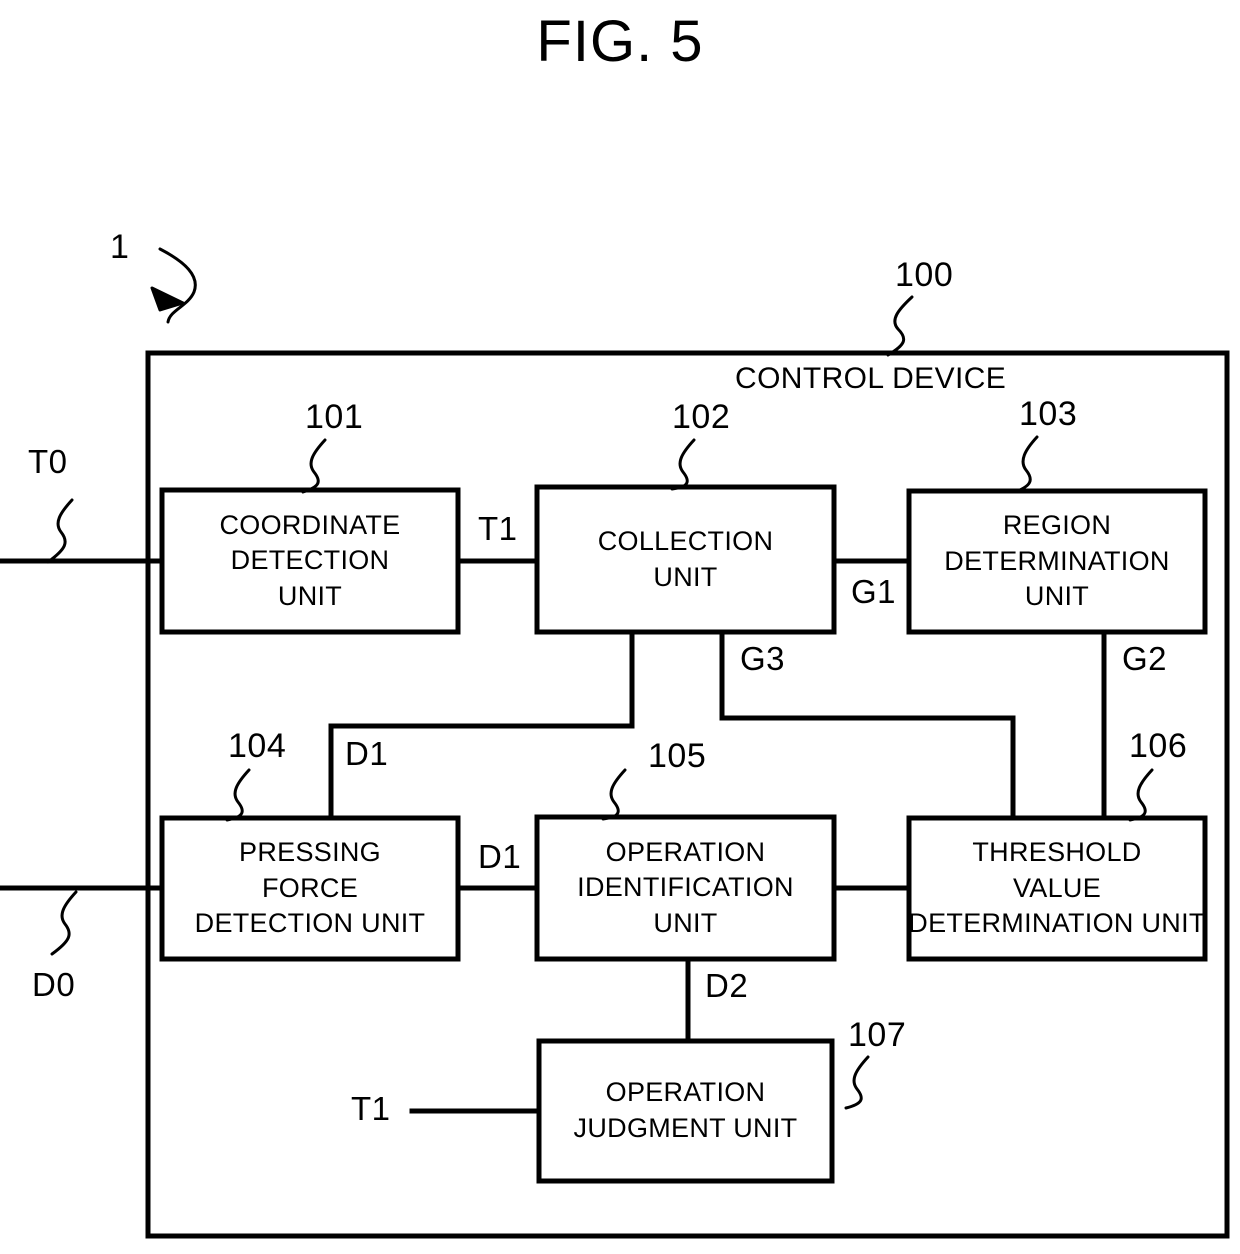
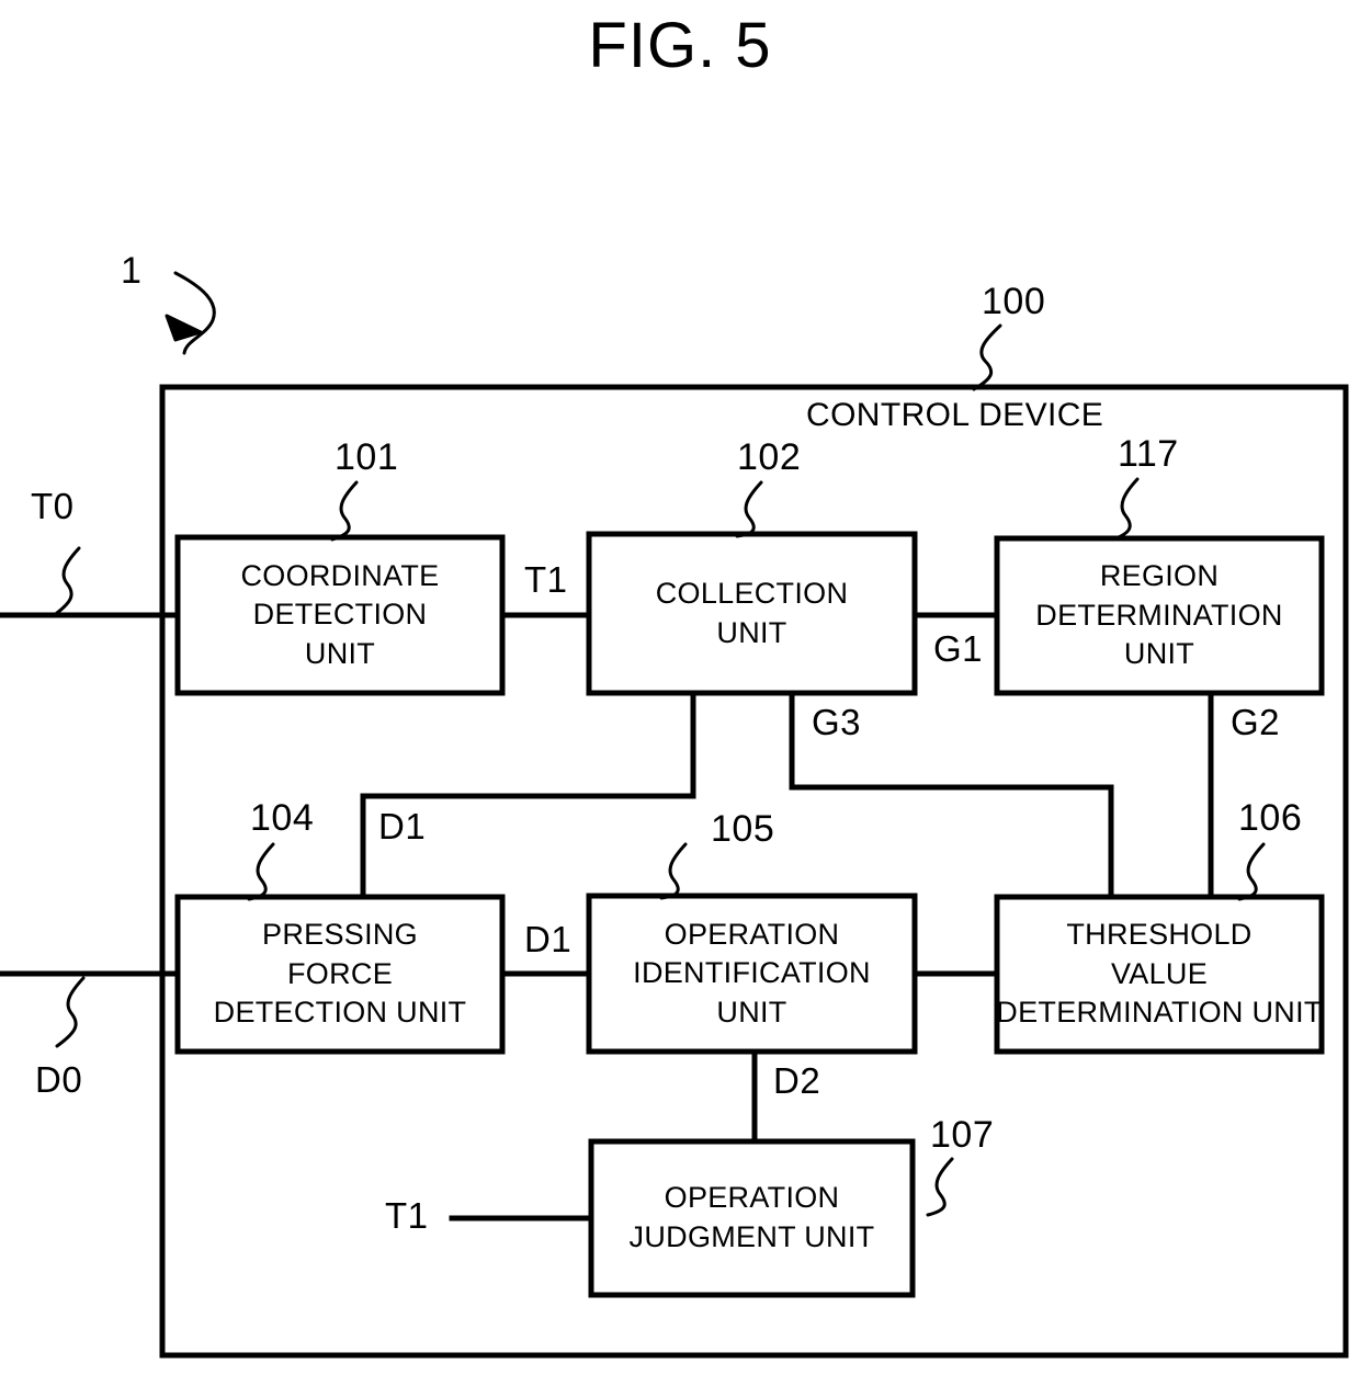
  FIG. 5
  COORDINATE
  DETECTION
  UNIT
  COLLECTION
  UNIT
  REGION
  DETERMINATION
  UNIT
  PRESSING
  FORCE
  DETECTION UNIT
  OPERATION
  IDENTIFICATION
  UNIT
  THRESHOLD
  VALUE
  DETERMINATION UNIT
  OPERATION
  JUDGMENT UNIT
  CONTROL DEVICE
  1
  100
  101
  102
- 103
+ 117
  104
  105
  106
  107
  T0
  D0
  T1
  G1
  G3
  G2
  D1
  D1
  D2
  T1
